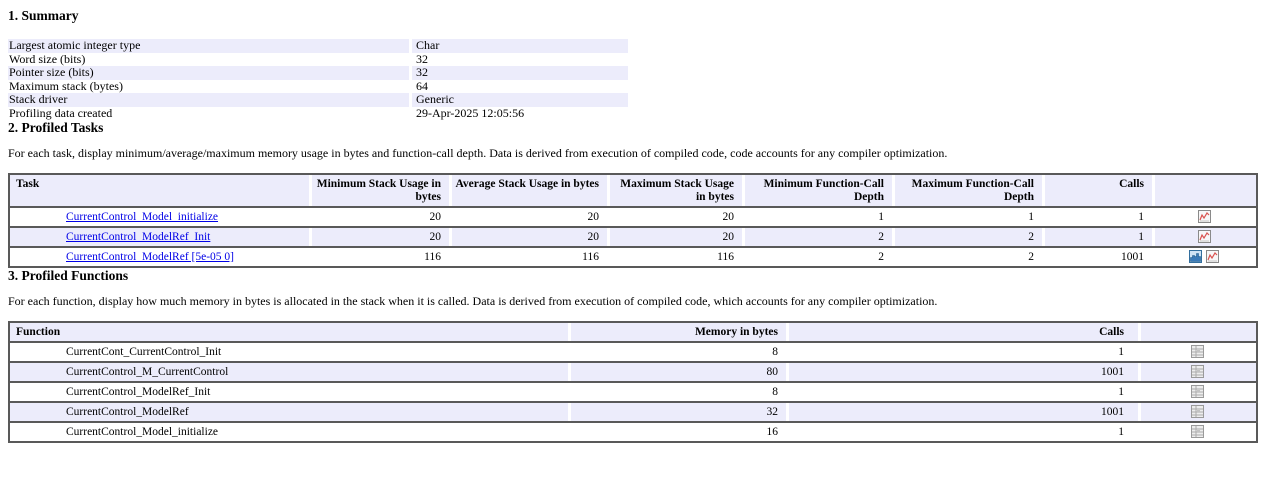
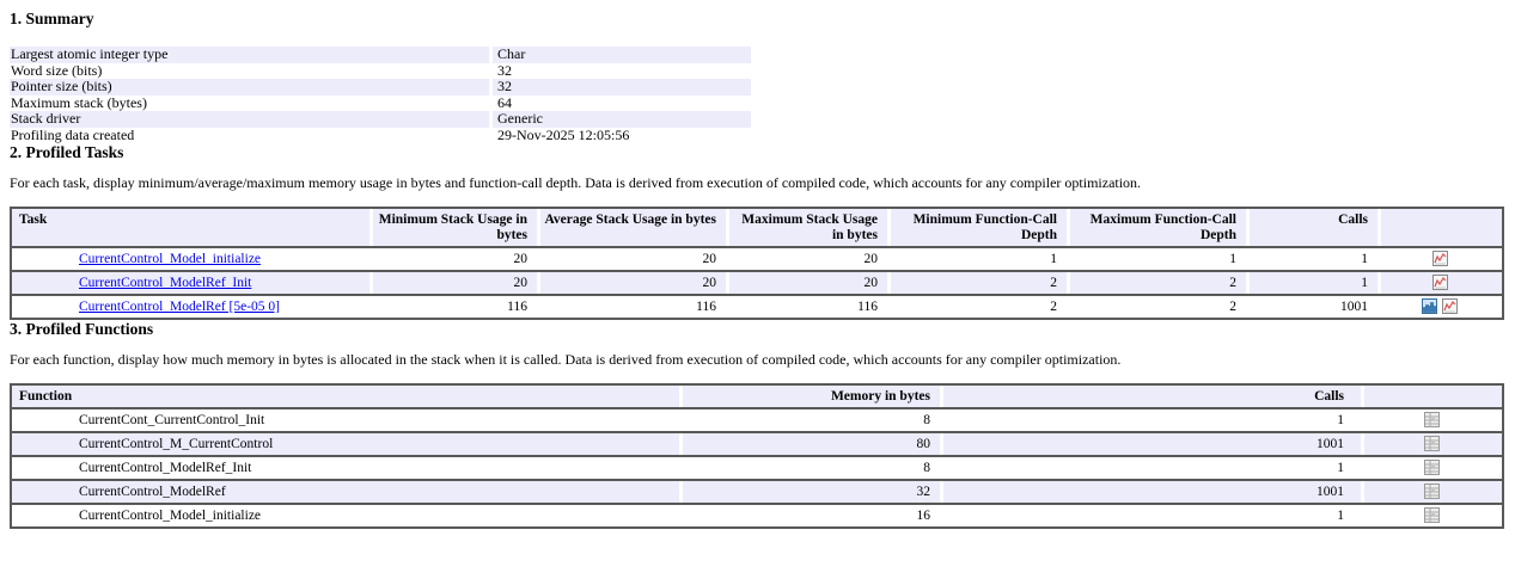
  1. Summary
  Largest atomic integer type	Char
  Word size (bits)	32
  Pointer size (bits)	32
  Maximum stack (bytes)	64
  Stack driver	Generic
- Profiling data created	29-Apr-2025 12:05:56
+ Profiling data created	29-Nov-2025 12:05:56
  2. Profiled Tasks
- For each task, display minimum/average/maximum memory usage in bytes and function-call depth. Data is derived from execution of compiled code, code accounts for any compiler optimization.
+ For each task, display minimum/average/maximum memory usage in bytes and function-call depth. Data is derived from execution of compiled code, which accounts for any compiler optimization.
  Task	Minimum Stack Usage in bytes	Average Stack Usage in bytes	Maximum Stack Usage in bytes	Minimum Function-Call Depth	Maximum Function-Call Depth	Calls
  CurrentControl_Model_initialize	20	20	20	1	1	1
  CurrentControl_ModelRef_Init	20	20	20	2	2	1
  CurrentControl_ModelRef [5e-05 0]	116	116	116	2	2	1001
  3. Profiled Functions
  For each function, display how much memory in bytes is allocated in the stack when it is called. Data is derived from execution of compiled code, which accounts for any compiler optimization.
  Function	Memory in bytes	Calls
  CurrentCont_CurrentControl_Init	8	1
  CurrentControl_M_CurrentControl	80	1001
  CurrentControl_ModelRef_Init	8	1
  CurrentControl_ModelRef	32	1001
  CurrentControl_Model_initialize	16	1
